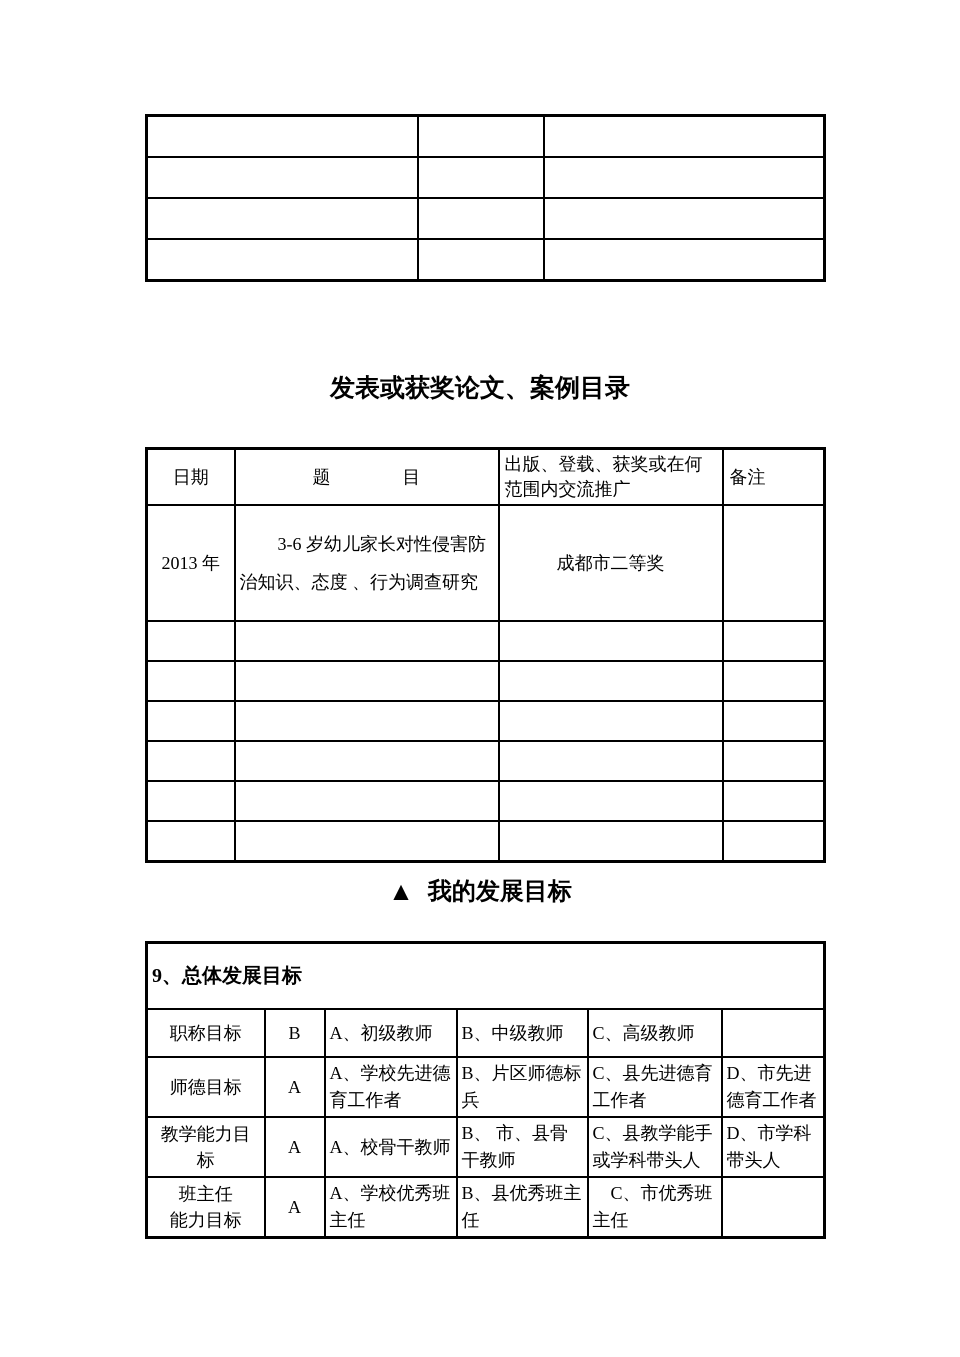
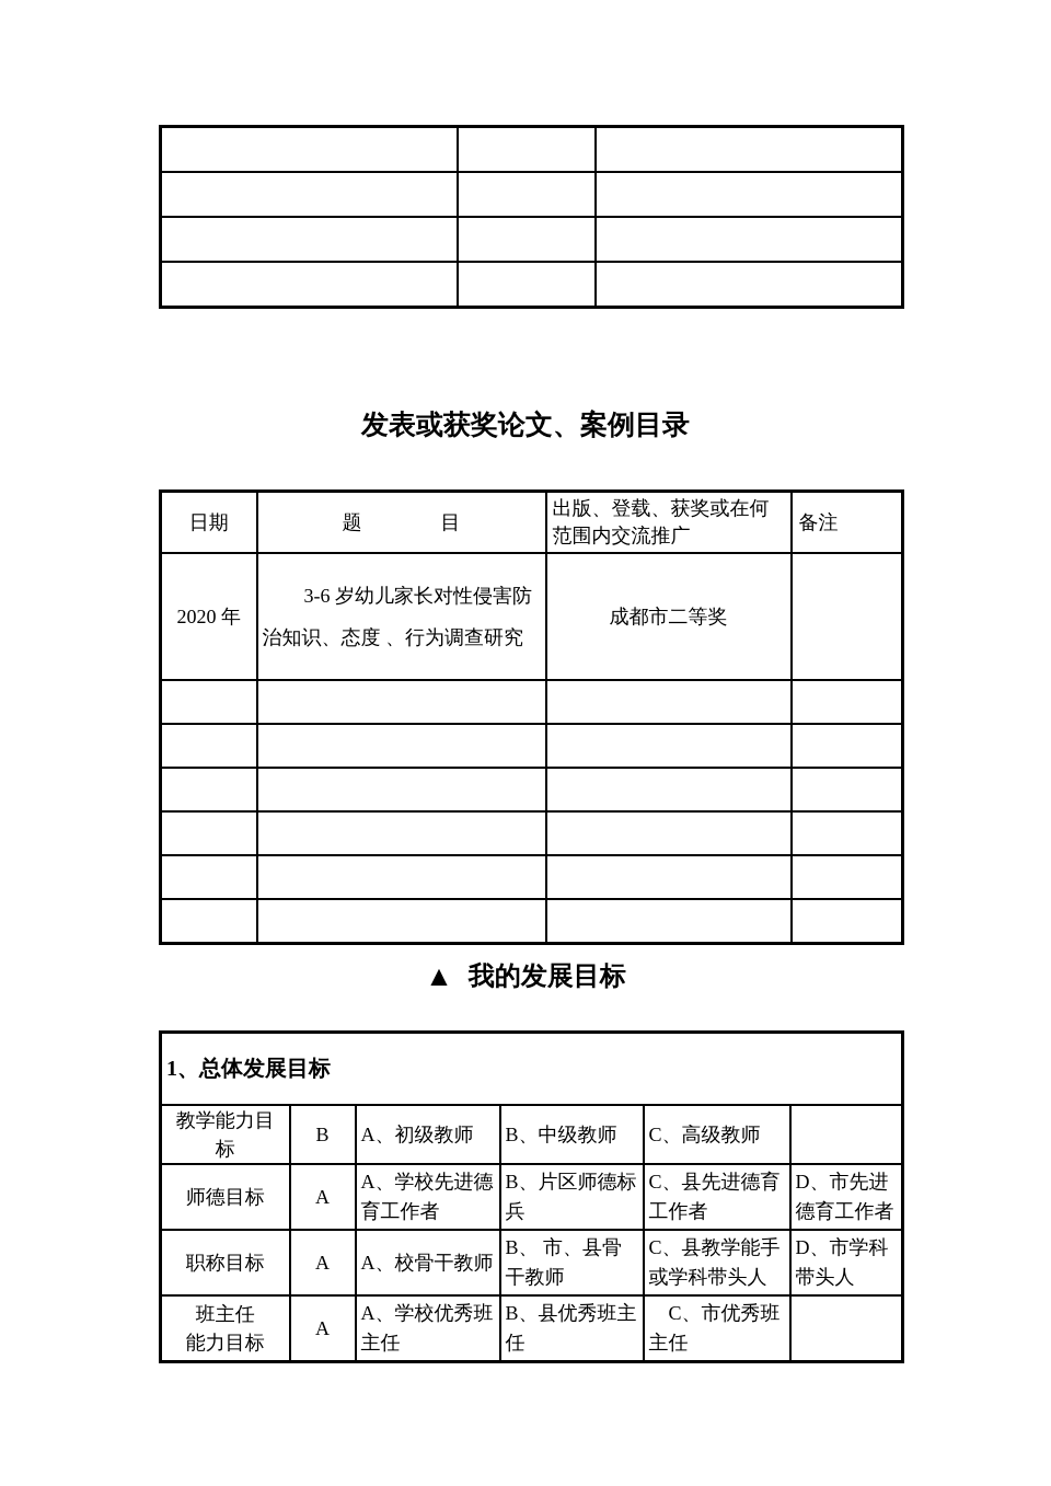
  发表或获奖论文、案例目录
  日期	题 目	出版、登载、获奖或在何范围内交流推广	备注
- 2013 年	3-6 岁幼儿家长对性侵害防治知识、态度 、行为调查研究	成都市二等奖
+ 2020 年	3-6 岁幼儿家长对性侵害防治知识、态度 、行为调查研究	成都市二等奖
  ▲ 我的发展目标
- 9、总体发展目标
+ 1、总体发展目标
- 职称目标	B	A、初级教师	B、中级教师	C、高级教师
+ 教学能力目标	B	A、初级教师	B、中级教师	C、高级教师
  师德目标	A	A、学校先进德育工作者	B、片区师德标兵	C、县先进德育工作者	D、市先进德育工作者
- 教学能力目标	A	A、校骨干教师	B、 市、县骨干教师	C、县教学能手或学科带头人	D、市学科带头人
+ 职称目标	A	A、校骨干教师	B、 市、县骨干教师	C、县教学能手或学科带头人	D、市学科带头人
  班主任 能力目标	A	A、学校优秀班主任	B、县优秀班主任	C、市优秀班主任
